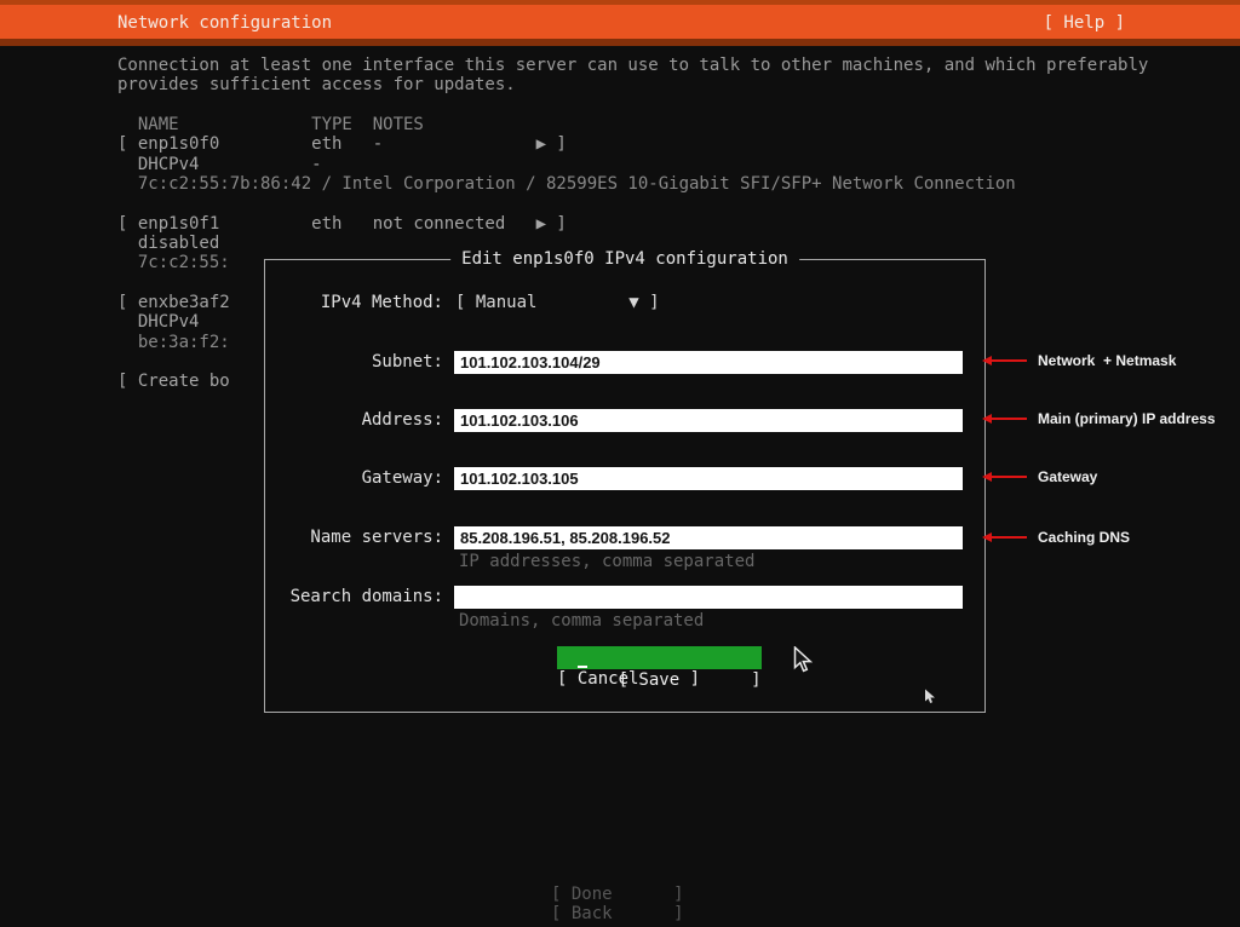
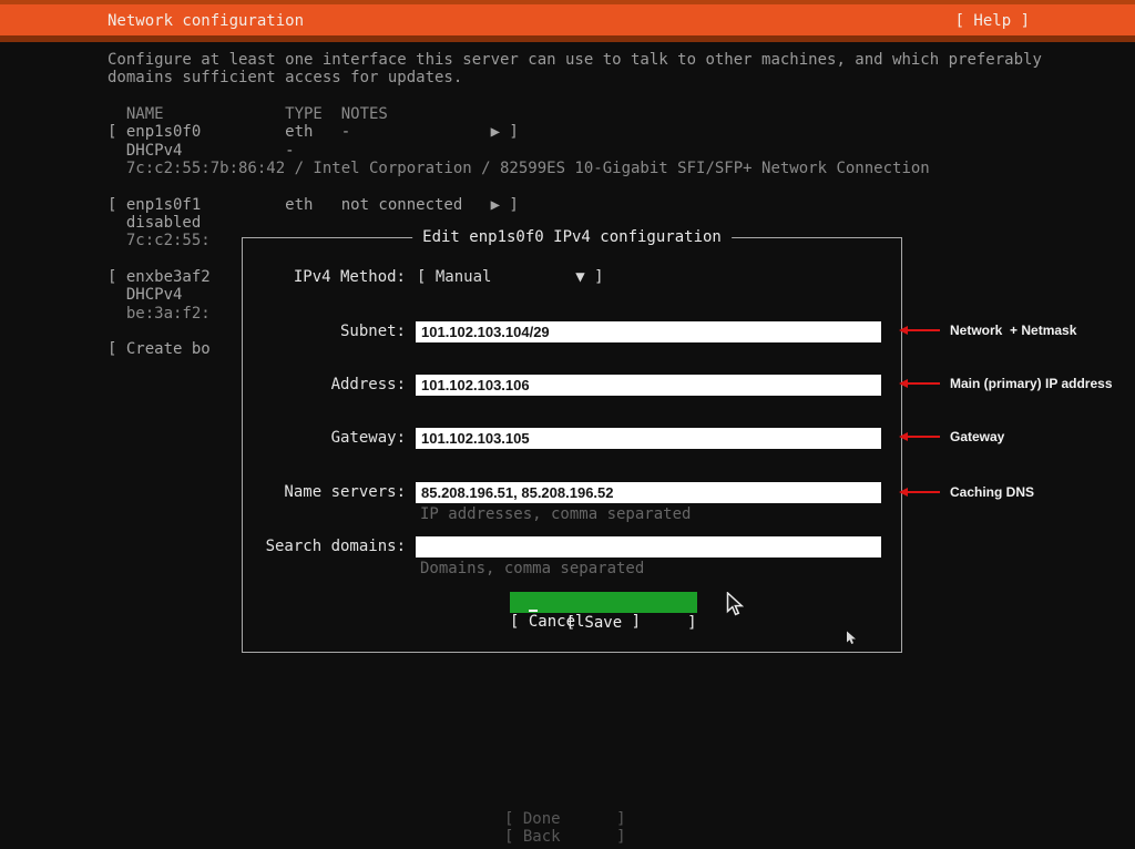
  Network configuration
  [ Help ]
- Connection at least one interface this server can use to talk to other machines, and which preferably
+ Configure at least one interface this server can use to talk to other machines, and which preferably
- provides sufficient access for updates.
+ domains sufficient access for updates.
  NAME TYPE NOTES
  [ enp1s0f0 eth - ▶ ]
  DHCPv4 -
  7c:c2:55:7b:86:42 / Intel Corporation / 82599ES 10-Gigabit SFI/SFP+ Network Connection
  [ enp1s0f1 eth not connected ▶ ]
  disabled
  7c:c2:55:
  [ enxbe3af2
  DHCPv4
  be:3a:f2:
  [ Create bo
  Edit enp1s0f0 IPv4 configuration
  IPv4 Method:
  [ Manual ▼ ]
  Subnet:
  101.102.103.104/29
  Address:
  101.102.103.106
  Gateway:
  101.102.103.105
  Name servers:
  85.208.196.51, 85.208.196.52
  IP addresses, comma separated
  Search domains:
  Domains, comma separated
  [ Save ]
  [ Cancel ]
  Network + Netmask
  Main (primary) IP address
  Gateway
  Caching DNS
  [ Done ]
  [ Back ]
